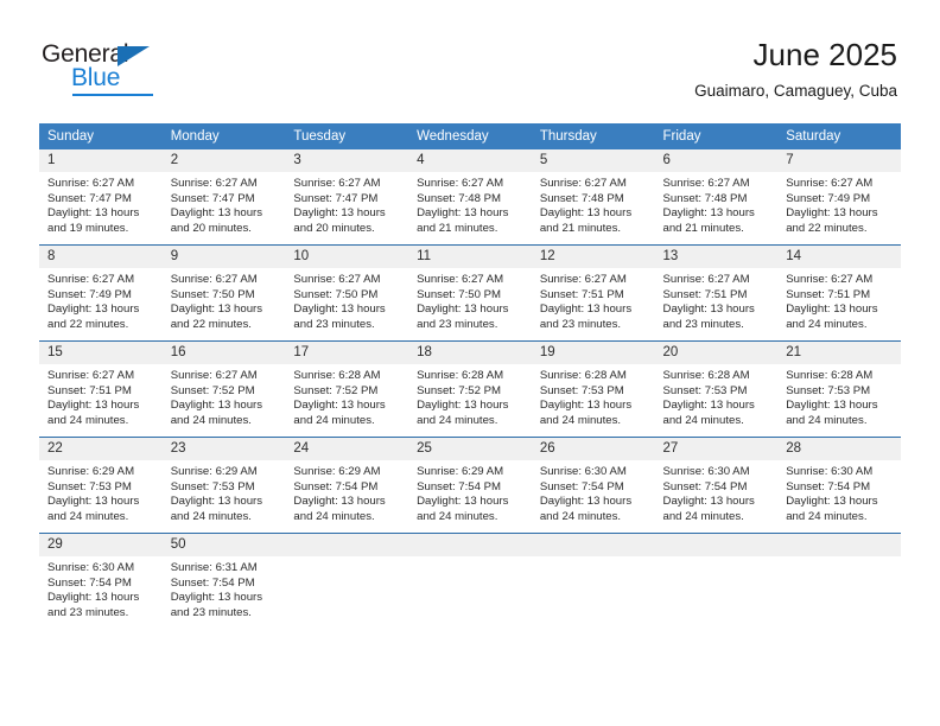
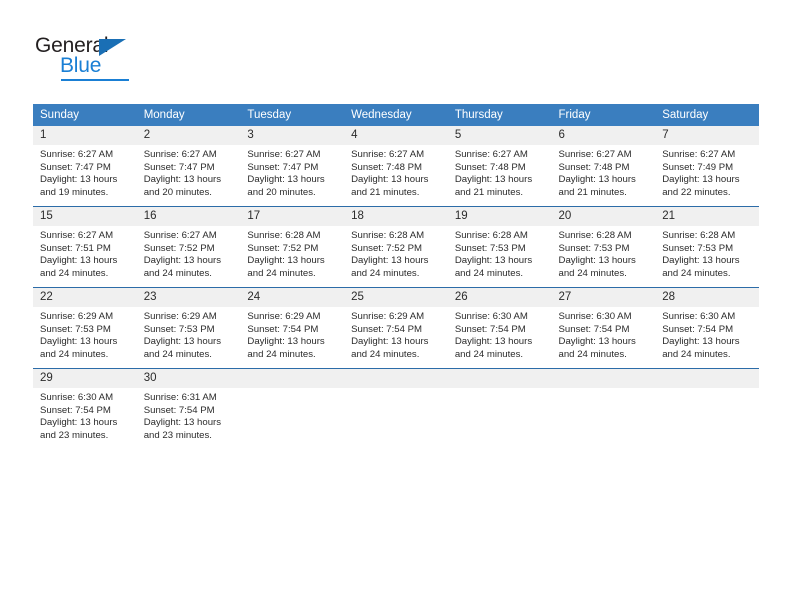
  General
  Blue
- June 2025
- Guaimaro, Camaguey, Cuba
  Sunday	Monday	Tuesday	Wednesday	Thursday	Friday	Saturday
  1Sunrise: 6:27 AMSunset: 7:47 PMDaylight: 13 hours and 19 minutes.	2Sunrise: 6:27 AMSunset: 7:47 PMDaylight: 13 hours and 20 minutes.	3Sunrise: 6:27 AMSunset: 7:47 PMDaylight: 13 hours and 20 minutes.	4Sunrise: 6:27 AMSunset: 7:48 PMDaylight: 13 hours and 21 minutes.	5Sunrise: 6:27 AMSunset: 7:48 PMDaylight: 13 hours and 21 minutes.	6Sunrise: 6:27 AMSunset: 7:48 PMDaylight: 13 hours and 21 minutes.	7Sunrise: 6:27 AMSunset: 7:49 PMDaylight: 13 hours and 22 minutes.
- 8Sunrise: 6:27 AMSunset: 7:49 PMDaylight: 13 hours and 22 minutes.	9Sunrise: 6:27 AMSunset: 7:50 PMDaylight: 13 hours and 22 minutes.	10Sunrise: 6:27 AMSunset: 7:50 PMDaylight: 13 hours and 23 minutes.	11Sunrise: 6:27 AMSunset: 7:50 PMDaylight: 13 hours and 23 minutes.	12Sunrise: 6:27 AMSunset: 7:51 PMDaylight: 13 hours and 23 minutes.	13Sunrise: 6:27 AMSunset: 7:51 PMDaylight: 13 hours and 23 minutes.	14Sunrise: 6:27 AMSunset: 7:51 PMDaylight: 13 hours and 24 minutes.
  15Sunrise: 6:27 AMSunset: 7:51 PMDaylight: 13 hours and 24 minutes.	16Sunrise: 6:27 AMSunset: 7:52 PMDaylight: 13 hours and 24 minutes.	17Sunrise: 6:28 AMSunset: 7:52 PMDaylight: 13 hours and 24 minutes.	18Sunrise: 6:28 AMSunset: 7:52 PMDaylight: 13 hours and 24 minutes.	19Sunrise: 6:28 AMSunset: 7:53 PMDaylight: 13 hours and 24 minutes.	20Sunrise: 6:28 AMSunset: 7:53 PMDaylight: 13 hours and 24 minutes.	21Sunrise: 6:28 AMSunset: 7:53 PMDaylight: 13 hours and 24 minutes.
  22Sunrise: 6:29 AMSunset: 7:53 PMDaylight: 13 hours and 24 minutes.	23Sunrise: 6:29 AMSunset: 7:53 PMDaylight: 13 hours and 24 minutes.	24Sunrise: 6:29 AMSunset: 7:54 PMDaylight: 13 hours and 24 minutes.	25Sunrise: 6:29 AMSunset: 7:54 PMDaylight: 13 hours and 24 minutes.	26Sunrise: 6:30 AMSunset: 7:54 PMDaylight: 13 hours and 24 minutes.	27Sunrise: 6:30 AMSunset: 7:54 PMDaylight: 13 hours and 24 minutes.	28Sunrise: 6:30 AMSunset: 7:54 PMDaylight: 13 hours and 24 minutes.
- 29Sunrise: 6:30 AMSunset: 7:54 PMDaylight: 13 hours and 23 minutes.	50Sunrise: 6:31 AMSunset: 7:54 PMDaylight: 13 hours and 23 minutes.
+ 29Sunrise: 6:30 AMSunset: 7:54 PMDaylight: 13 hours and 23 minutes.	30Sunrise: 6:31 AMSunset: 7:54 PMDaylight: 13 hours and 23 minutes.
